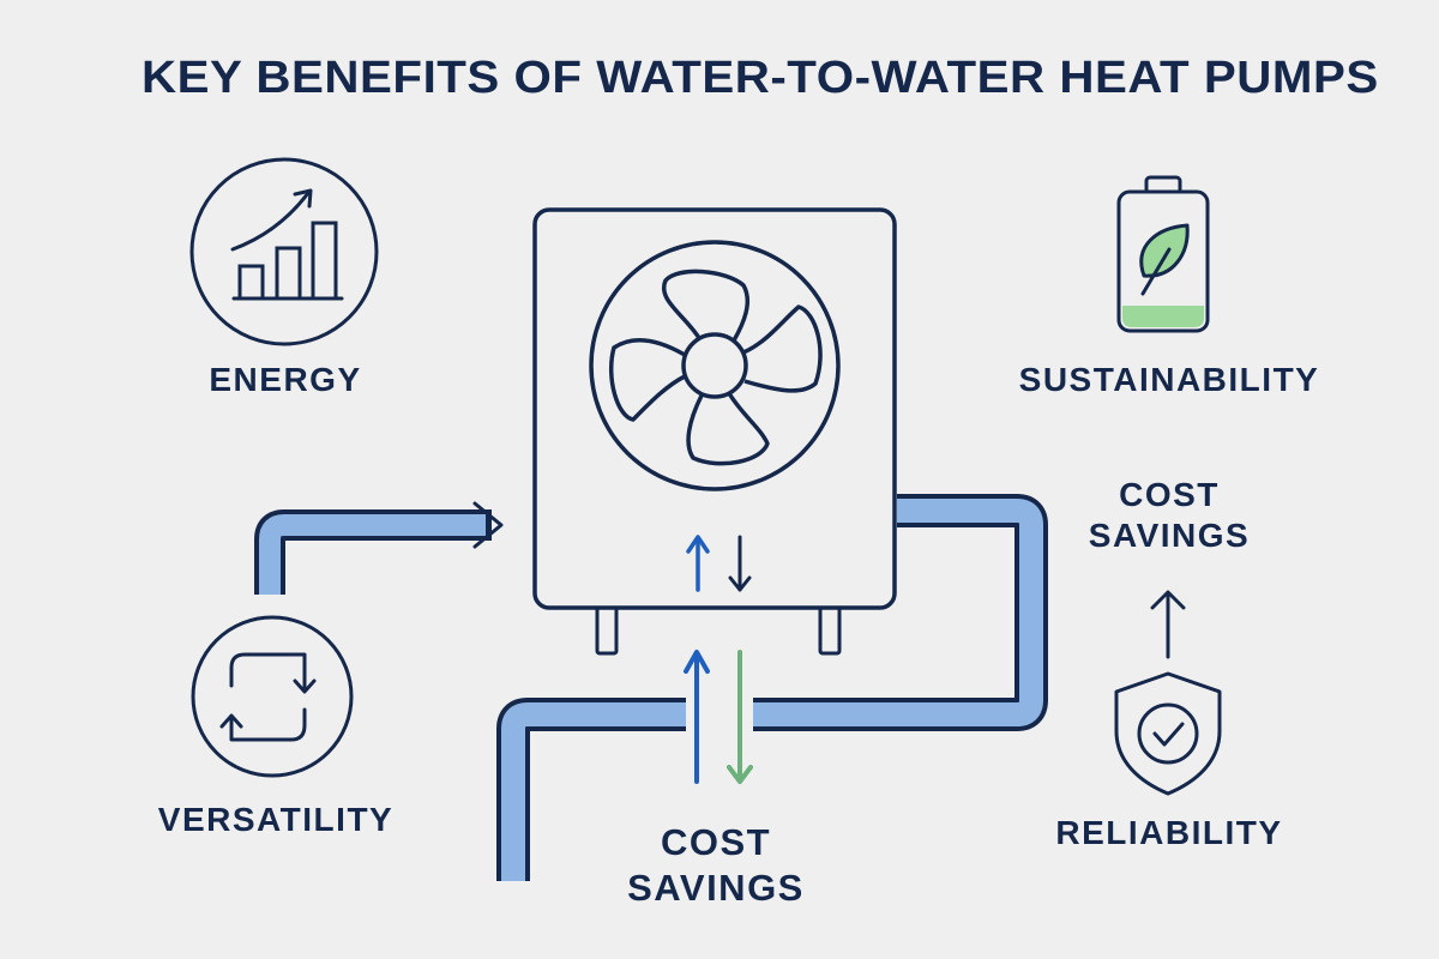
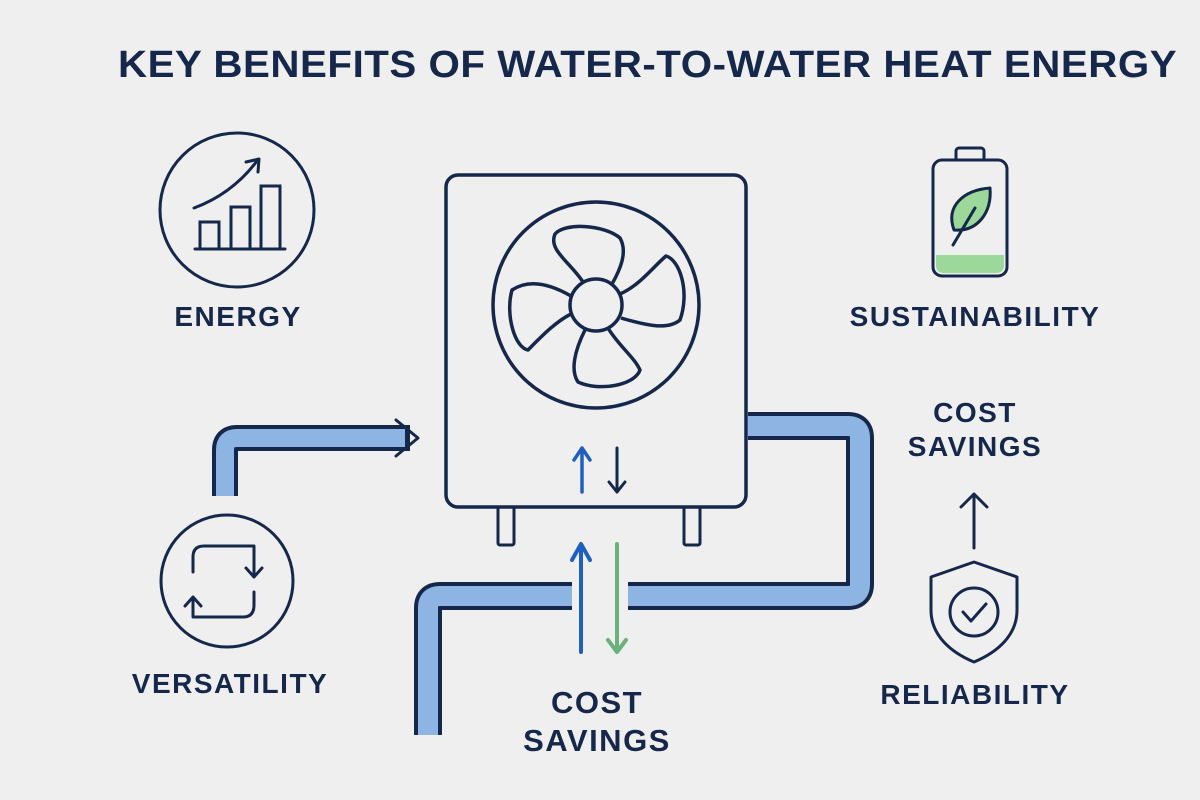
- KEY BENEFITS OF WATER-TO-WATER HEAT PUMPS
+ KEY BENEFITS OF WATER-TO-WATER HEAT ENERGY
  ENERGY
  SUSTAINABILITY
  COST
  SAVINGS
  VERSATILITY
  COST
  SAVINGS
  RELIABILITY
